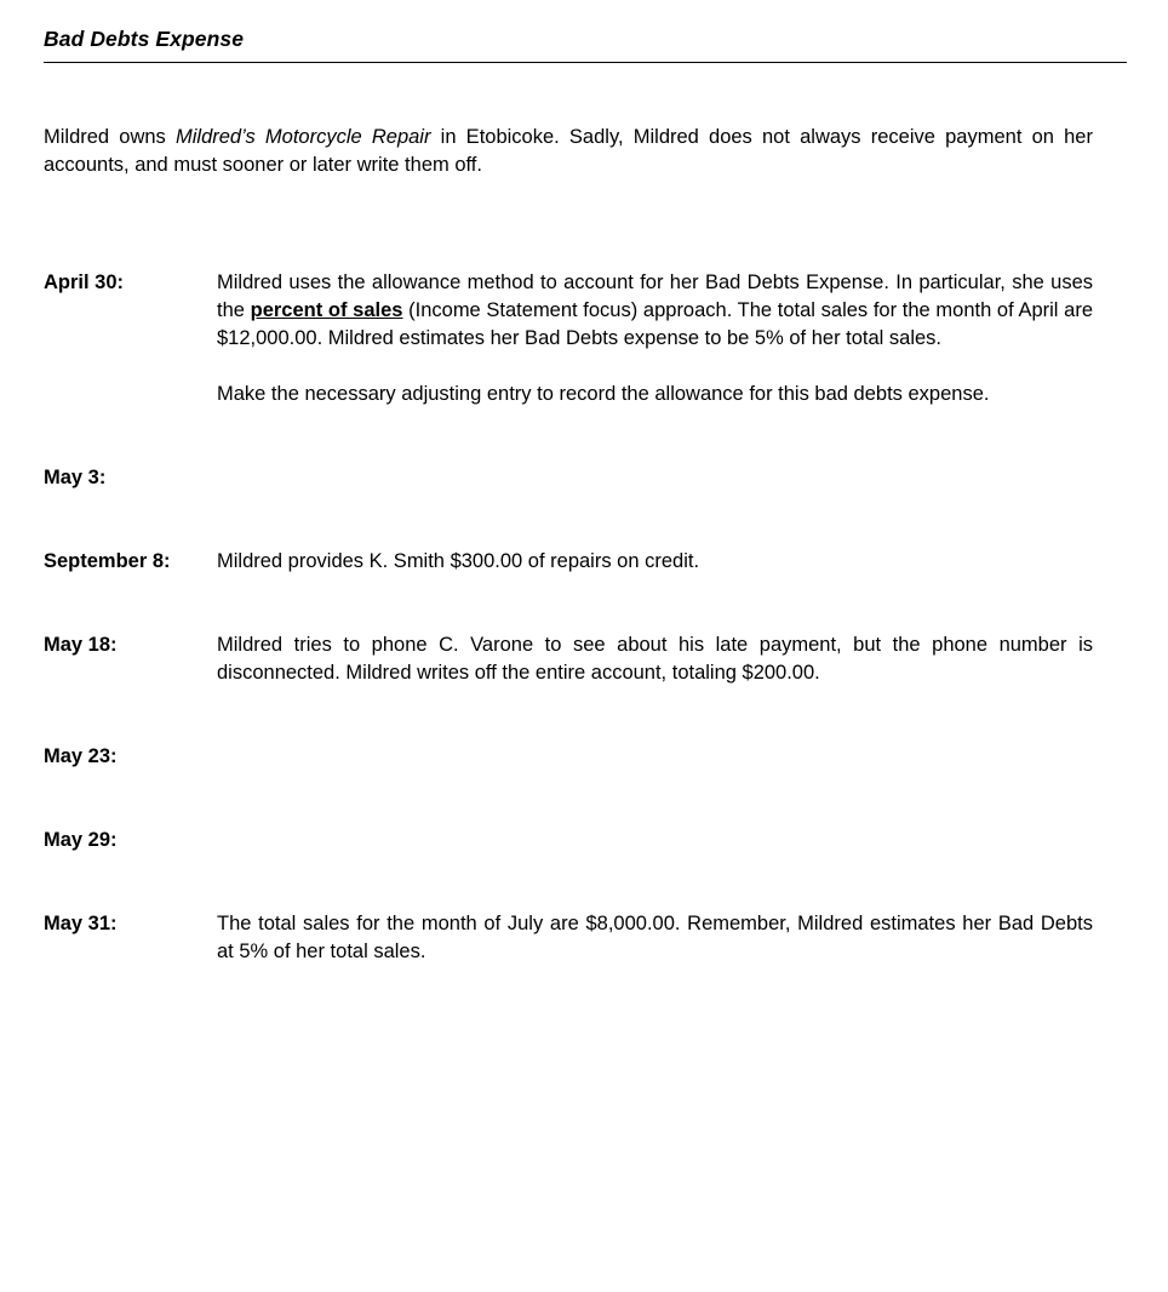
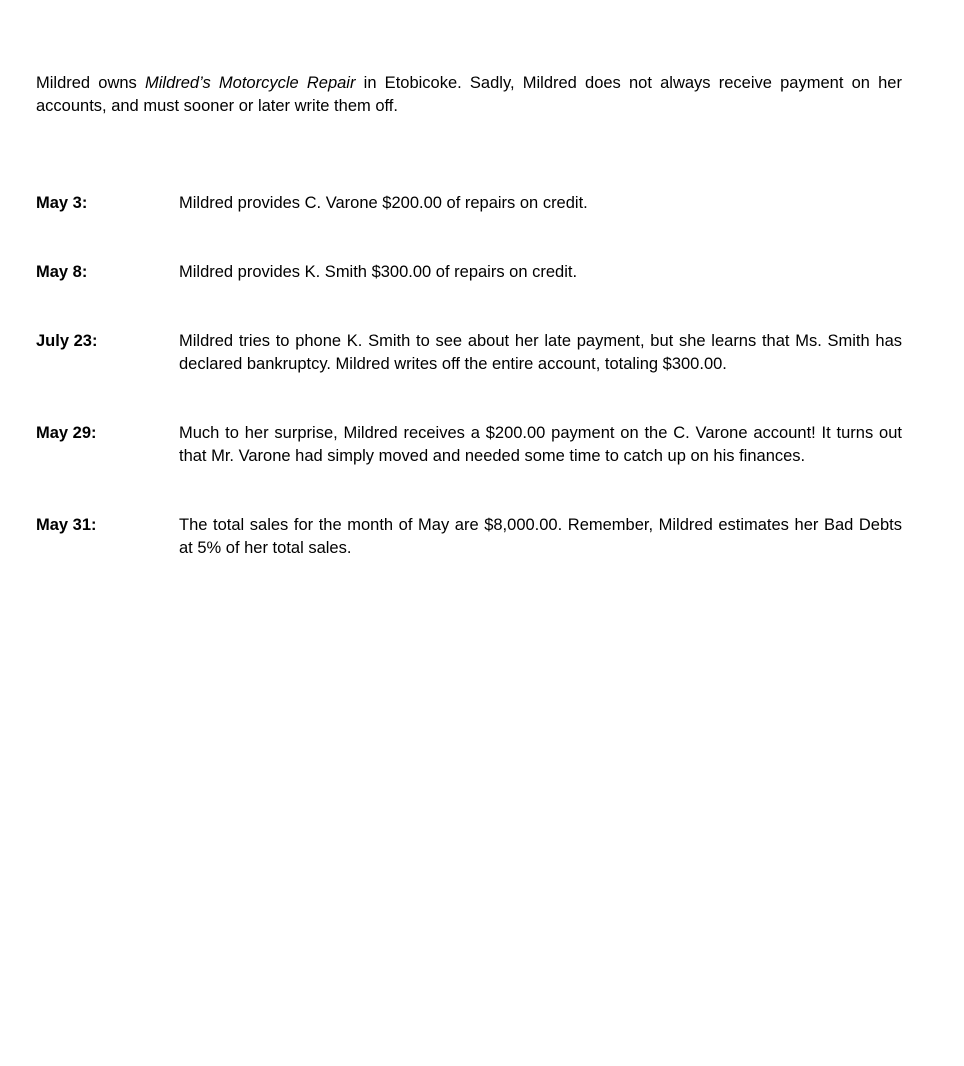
- Bad Debts Expense
  Mildred owns Mildred’s Motorcycle Repair in Etobicoke. Sadly, Mildred does not always receive payment on her accounts, and must sooner or later write them off.
- April 30:
- Mildred uses the allowance method to account for her Bad Debts Expense. In particular, she uses the percent of sales (Income Statement focus) approach. The total sales for the month of April are $12,000.00. Mildred estimates her Bad Debts expense to be 5% of her total sales.
- Make the necessary adjusting entry to record the allowance for this bad debts expense.
  May 3:
+ Mildred provides C. Varone $200.00 of repairs on credit.
- September 8:
+ May 8:
  Mildred provides K. Smith $300.00 of repairs on credit.
- May 18:
- Mildred tries to phone C. Varone to see about his late payment, but the phone number is disconnected. Mildred writes off the entire account, totaling $200.00.
- May 23:
+ July 23:
+ Mildred tries to phone K. Smith to see about her late payment, but she learns that Ms. Smith has declared bankruptcy. Mildred writes off the entire account, totaling $300.00.
  May 29:
+ Much to her surprise, Mildred receives a $200.00 payment on the C. Varone account! It turns out that Mr. Varone had simply moved and needed some time to catch up on his finances.
  May 31:
- The total sales for the month of July are $8,000.00. Remember, Mildred estimates her Bad Debts at 5% of her total sales.
+ The total sales for the month of May are $8,000.00. Remember, Mildred estimates her Bad Debts at 5% of her total sales.
